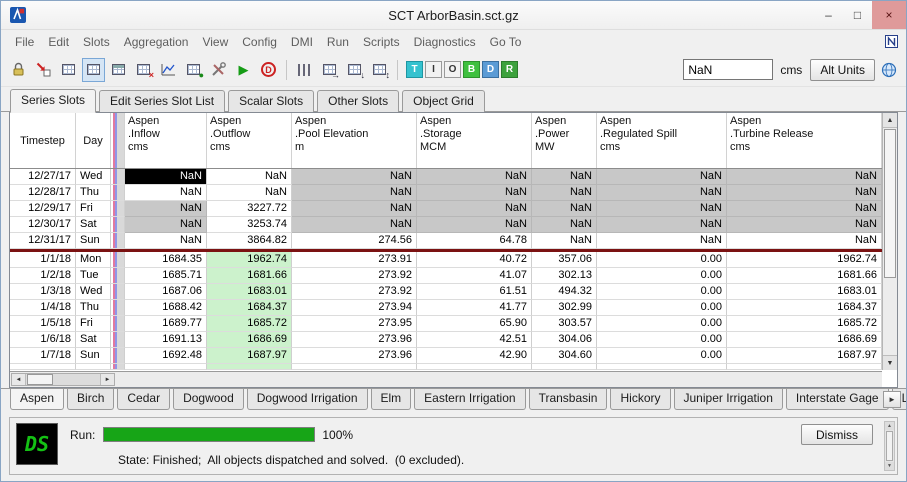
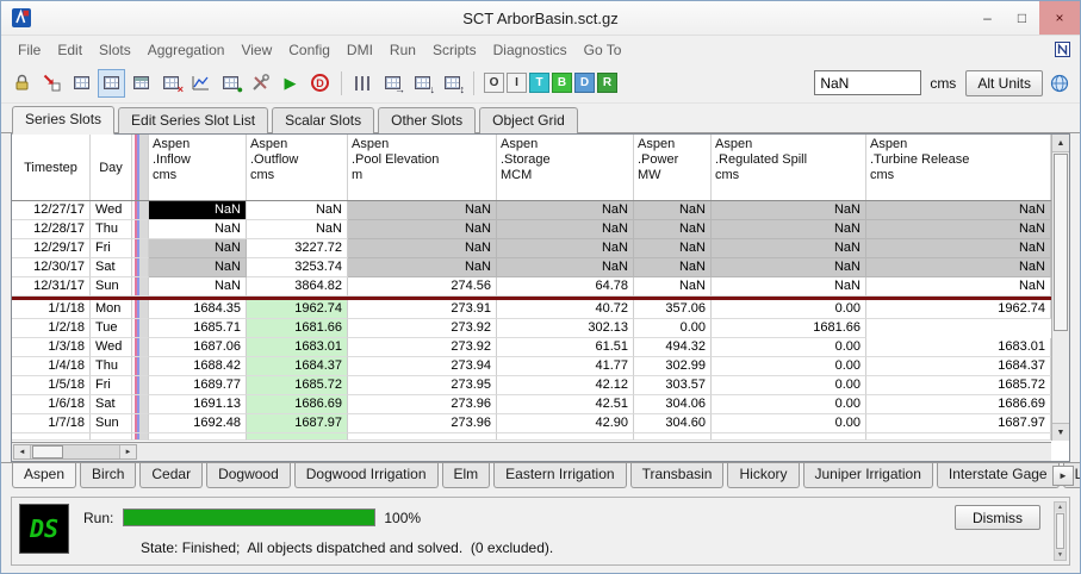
  SCT ArborBasin.sct.gz
  –
  □
  ×
  File
  Edit
  Slots
  Aggregation
  View
  Config
  DMI
  Run
  Scripts
  Diagnostics
  Go To
  ×
  ●
  ▶
  D
  →
  ↓
  ↕
- T
+ O
  I
- O
+ T
  B
  D
  R
  NaN
  cms
  Alt Units
  Series Slots
  Edit Series Slot List
  Scalar Slots
  Other Slots
  Object Grid
  Timestep
  Day
  Aspen
  .Inflow
  cms
  Aspen
  .Outflow
  cms
  Aspen
  .Pool Elevation
  m
  Aspen
  .Storage
  MCM
  Aspen
  .Power
  MW
  Aspen
  .Regulated Spill
  cms
  Aspen
  .Turbine Release
  cms
  12/27/17
  Wed
  NaN
  NaN
  NaN
  NaN
  NaN
  NaN
  NaN
  12/28/17
  Thu
  NaN
  NaN
  NaN
  NaN
  NaN
  NaN
  NaN
  12/29/17
  Fri
  NaN
  3227.72
  NaN
  NaN
  NaN
  NaN
  NaN
  12/30/17
  Sat
  NaN
  3253.74
  NaN
  NaN
  NaN
  NaN
  NaN
  12/31/17
  Sun
  NaN
  3864.82
  274.56
  64.78
  NaN
  NaN
  NaN
  1/1/18
  Mon
  1684.35
  1962.74
  273.91
  40.72
  357.06
  0.00
  1962.74
  1/2/18
  Tue
  1685.71
  1681.66
  273.92
- 41.07
  302.13
  0.00
  1681.66
  1/3/18
  Wed
  1687.06
  1683.01
  273.92
  61.51
  494.32
  0.00
  1683.01
  1/4/18
  Thu
  1688.42
  1684.37
  273.94
  41.77
  302.99
  0.00
  1684.37
  1/5/18
  Fri
  1689.77
  1685.72
  273.95
- 65.90
+ 42.12
  303.57
  0.00
  1685.72
  1/6/18
  Sat
  1691.13
  1686.69
  273.96
  42.51
  304.06
  0.00
  1686.69
  1/7/18
  Sun
  1692.48
  1687.97
  273.96
  42.90
  304.60
  0.00
  1687.97
  Aspen
  Birch
  Cedar
  Dogwood
  Dogwood Irrigation
  Elm
  Eastern Irrigation
  Transbasin
  Hickory
  Juniper Irrigation
  Interstate Gage
  ►
  DS
  Run:
  100%
  Dismiss
  State: Finished; All objects dispatched and solved. (0 excluded).
